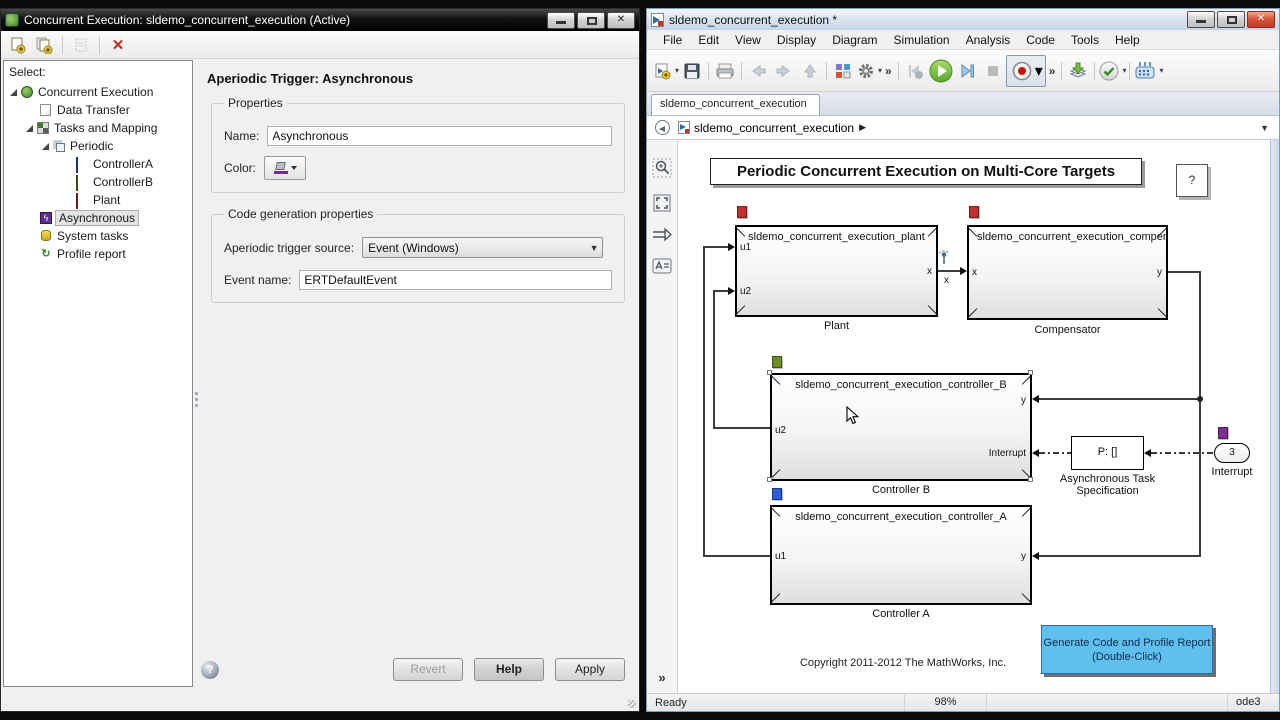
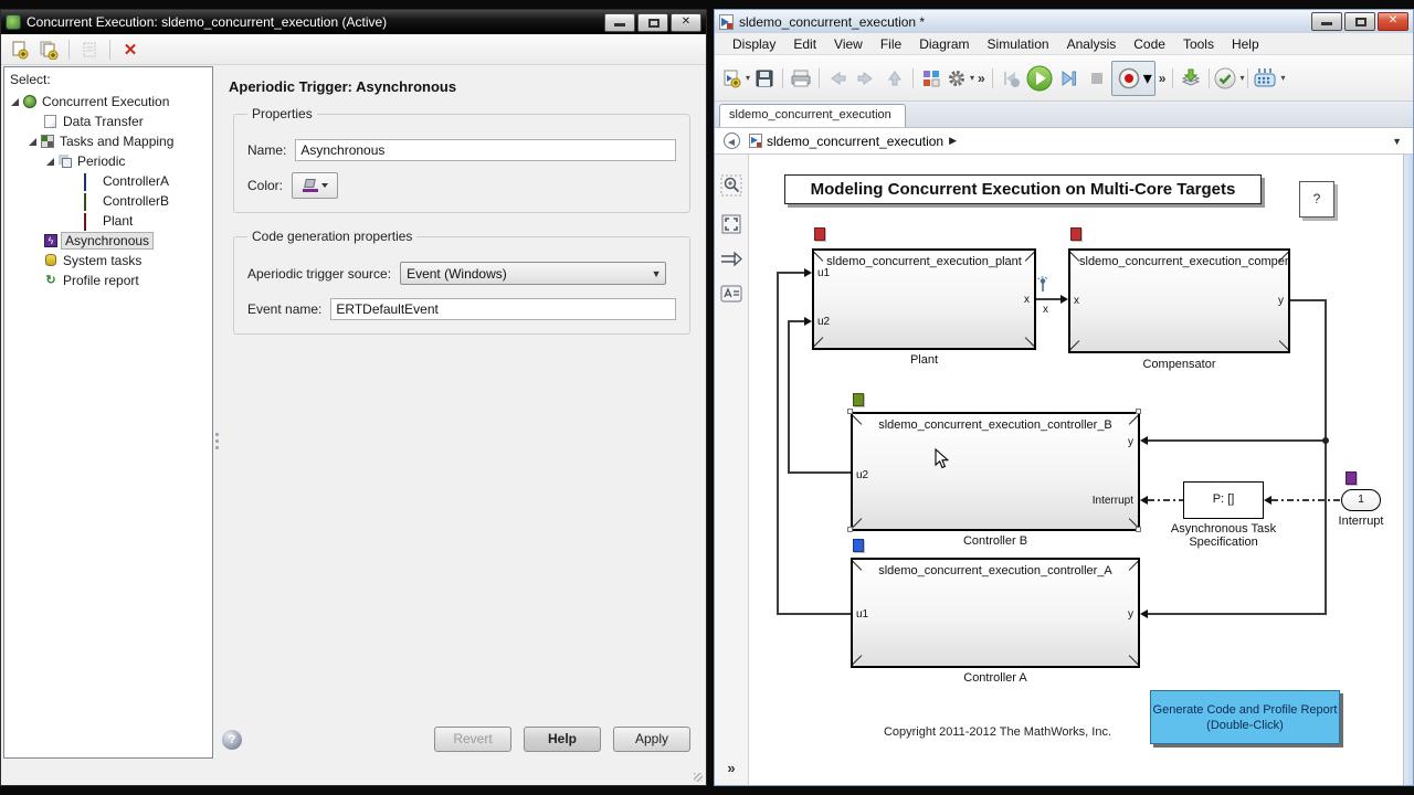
  Concurrent Execution: sldemo_concurrent_execution (Active)
  ✕
  ✕
  Select:
  Concurrent Execution
  Data Transfer
  Tasks and Mapping
  Periodic
  ControllerA
  ControllerB
  Plant
  ϟ
  Asynchronous
  System tasks
  ↻
  Profile report
  Aperiodic Trigger: Asynchronous
  Properties
  Name:
  Asynchronous
  Color:
  Code generation properties
  Aperiodic trigger source:
  Event (Windows)
  ▼
  Event name:
  ERTDefaultEvent
  ?
  Revert
  Help
  Apply
  sldemo_concurrent_execution *
  ✕
- File
+ Display
  Edit
  View
- Display
+ File
  Diagram
  Simulation
  Analysis
  Code
  Tools
  Help
  ▾
  ▾
  »
  ▾
  »
  ▾
  ▾
  sldemo_concurrent_execution
  sldemo_concurrent_execution
  ▶
  ▼
  »
- Periodic Concurrent Execution on Multi-Core Targets
+ Modeling Concurrent Execution on Multi-Core Targets
  ?
  x
  sldemo_concurrent_execution_plant
  u1
  u2
  x
  Plant
  sldemo_concurrent_execution_compen
  x
  y
  Compensator
  sldemo_concurrent_execution_controller_B
  u2
  y
  Interrupt
  Controller B
  P: []
  Asynchronous Task
  Specification
- 3
+ 1
  Interrupt
  sldemo_concurrent_execution_controller_A
  u1
  y
  Controller A
  Generate Code and Profile Report
  (Double-Click)
  Copyright 2011-2012 The MathWorks, Inc.
- Ready
- 98%
- ode3
